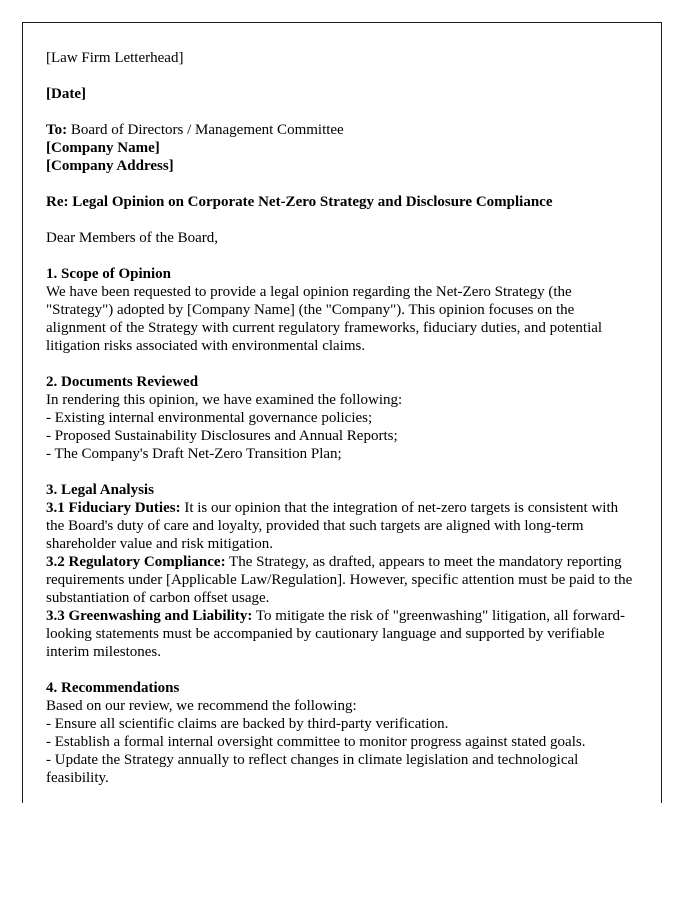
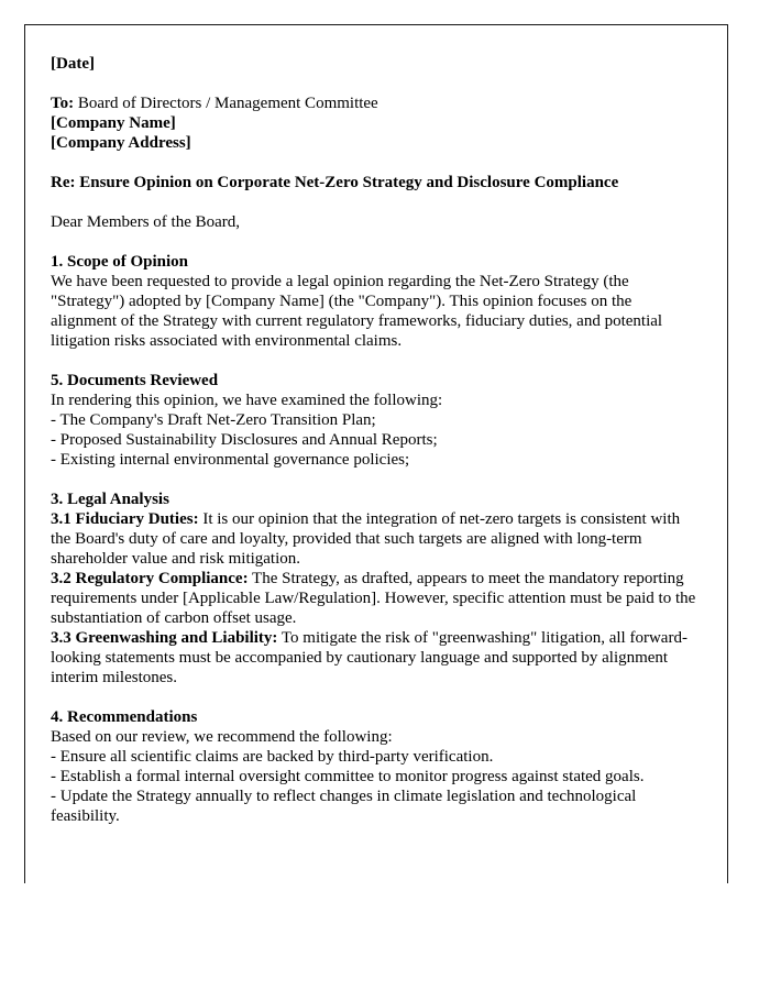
- [Law Firm Letterhead]
  [Date]
  To: Board of Directors / Management Committee
  [Company Name]
  [Company Address]
- Re: Legal Opinion on Corporate Net-Zero Strategy and Disclosure Compliance
+ Re: Ensure Opinion on Corporate Net-Zero Strategy and Disclosure Compliance
  Dear Members of the Board,
  1. Scope of Opinion
  We have been requested to provide a legal opinion regarding the Net-Zero Strategy (the "Strategy") adopted by [Company Name] (the "Company"). This opinion focuses on the alignment of the Strategy with current regulatory frameworks, fiduciary duties, and potential litigation risks associated with environmental claims.
- 2. Documents Reviewed
+ 5. Documents Reviewed
  In rendering this opinion, we have examined the following:
- - Existing internal environmental governance policies;
+ - The Company's Draft Net-Zero Transition Plan;
  - Proposed Sustainability Disclosures and Annual Reports;
- - The Company's Draft Net-Zero Transition Plan;
+ - Existing internal environmental governance policies;
  3. Legal Analysis
  3.1 Fiduciary Duties: It is our opinion that the integration of net-zero targets is consistent with the Board's duty of care and loyalty, provided that such targets are aligned with long-term shareholder value and risk mitigation.
  3.2 Regulatory Compliance: The Strategy, as drafted, appears to meet the mandatory reporting requirements under [Applicable Law/Regulation]. However, specific attention must be paid to the substantiation of carbon offset usage.
- 3.3 Greenwashing and Liability: To mitigate the risk of "greenwashing" litigation, all forward-looking statements must be accompanied by cautionary language and supported by verifiable interim milestones.
+ 3.3 Greenwashing and Liability: To mitigate the risk of "greenwashing" litigation, all forward-looking statements must be accompanied by cautionary language and supported by alignment interim milestones.
  4. Recommendations
  Based on our review, we recommend the following:
  - Ensure all scientific claims are backed by third-party verification.
  - Establish a formal internal oversight committee to monitor progress against stated goals.
  - Update the Strategy annually to reflect changes in climate legislation and technological feasibility.
